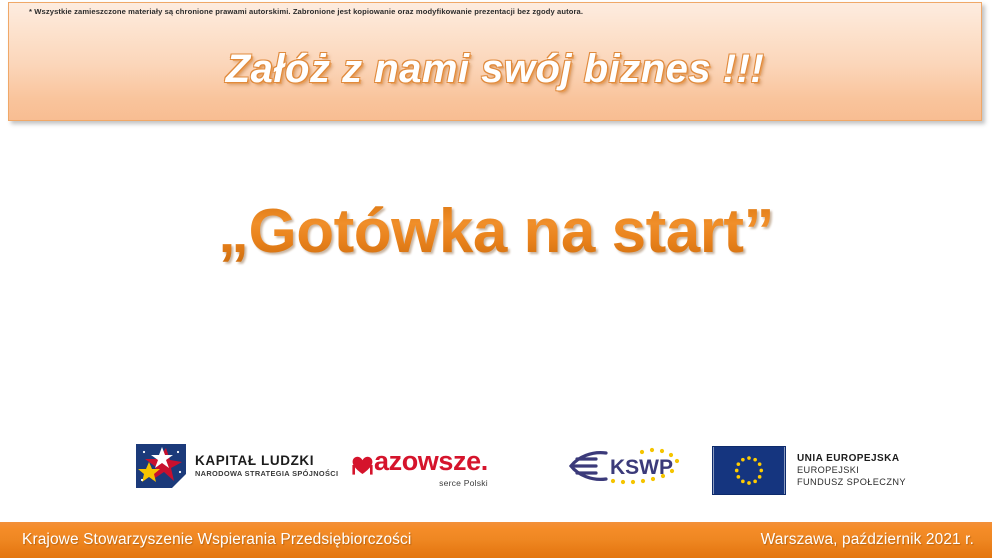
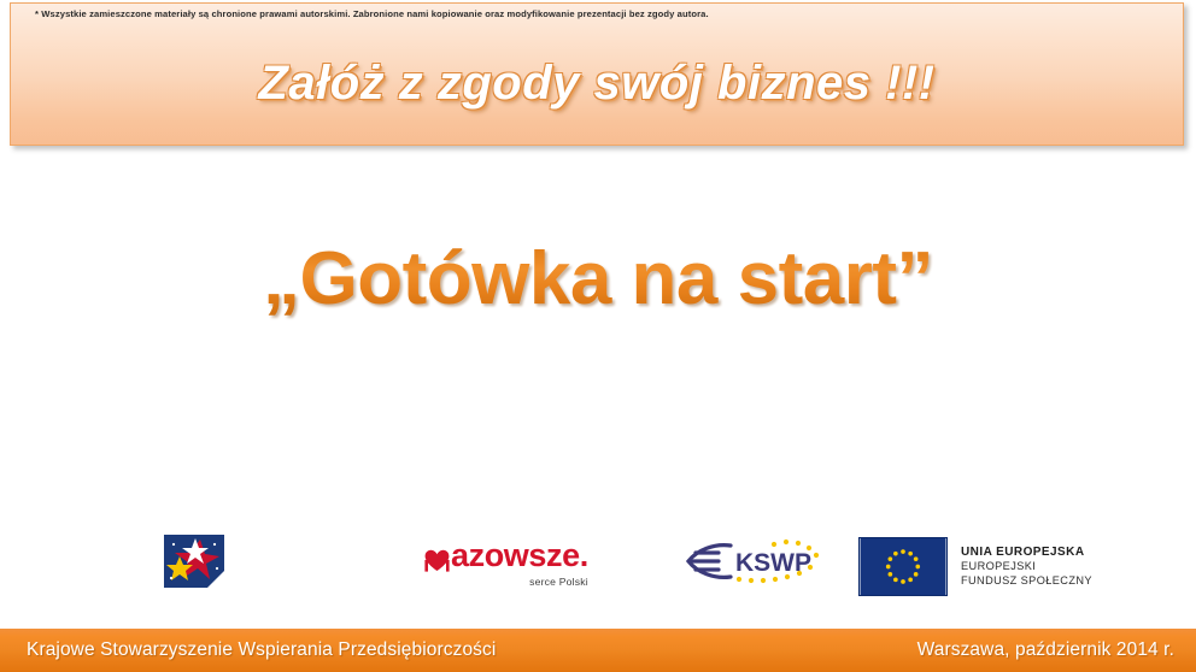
- * Wszystkie zamieszczone materiały są chronione prawami autorskimi. Zabronione jest kopiowanie oraz modyfikowanie prezentacji bez zgody autora.
+ * Wszystkie zamieszczone materiały są chronione prawami autorskimi. Zabronione nami kopiowanie oraz modyfikowanie prezentacji bez zgody autora.
- Załóż z nami swój biznes !!!
+ Załóż z zgody swój biznes !!!
  „Gotówka na start”
- KAPITAŁ LUDZKI
- NARODOWA STRATEGIA SPÓJNOŚCI
  azowsze.
  serce Polski
  KSWP
  UNIA EUROPEJSKA
  EUROPEJSKI
  FUNDUSZ SPOŁECZNY
  Krajowe Stowarzyszenie Wspierania Przedsiębiorczości
- Warszawa, październik 2021 r.
+ Warszawa, październik 2014 r.
